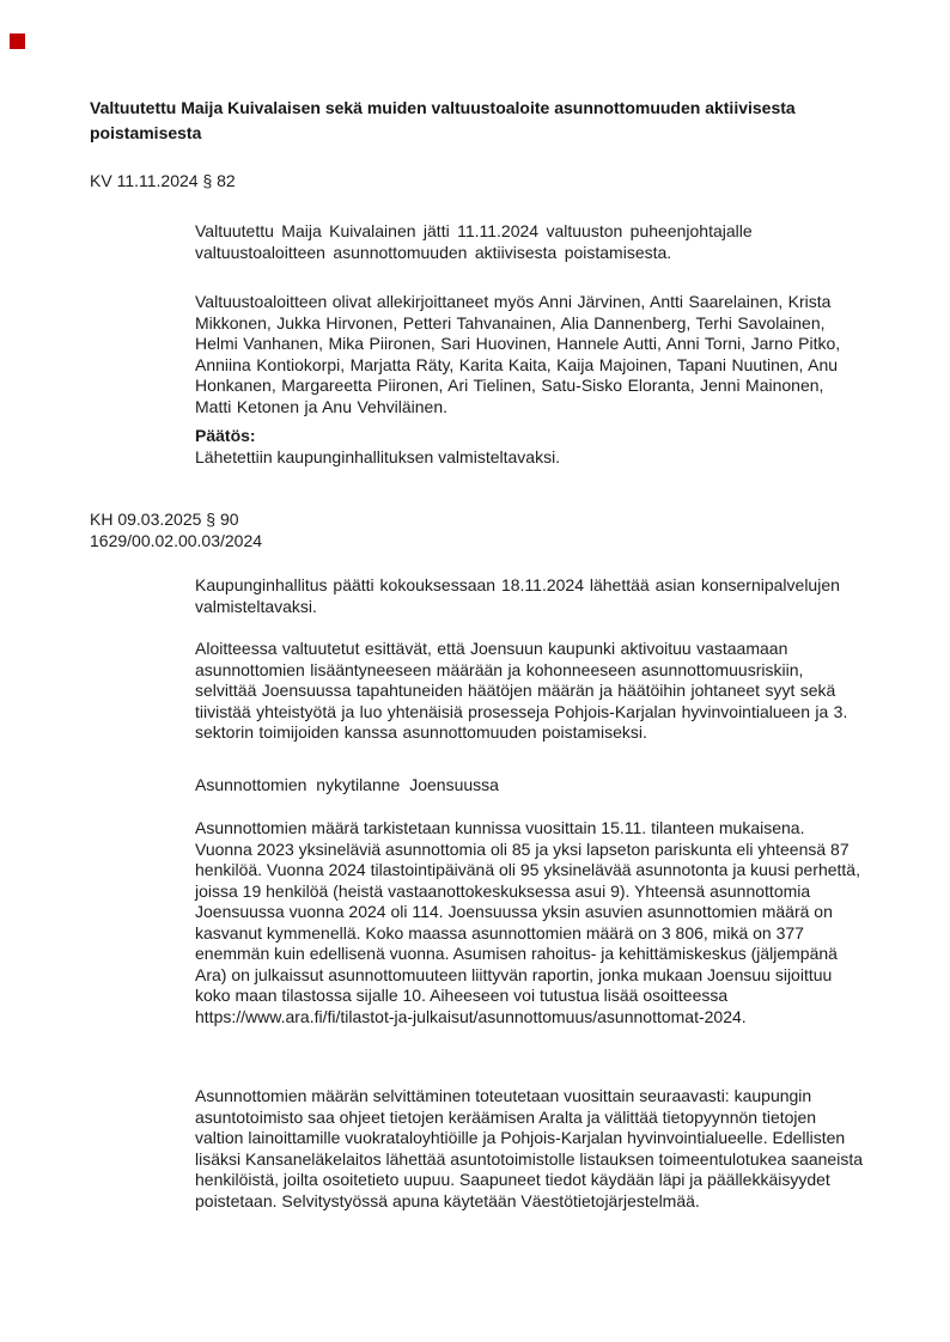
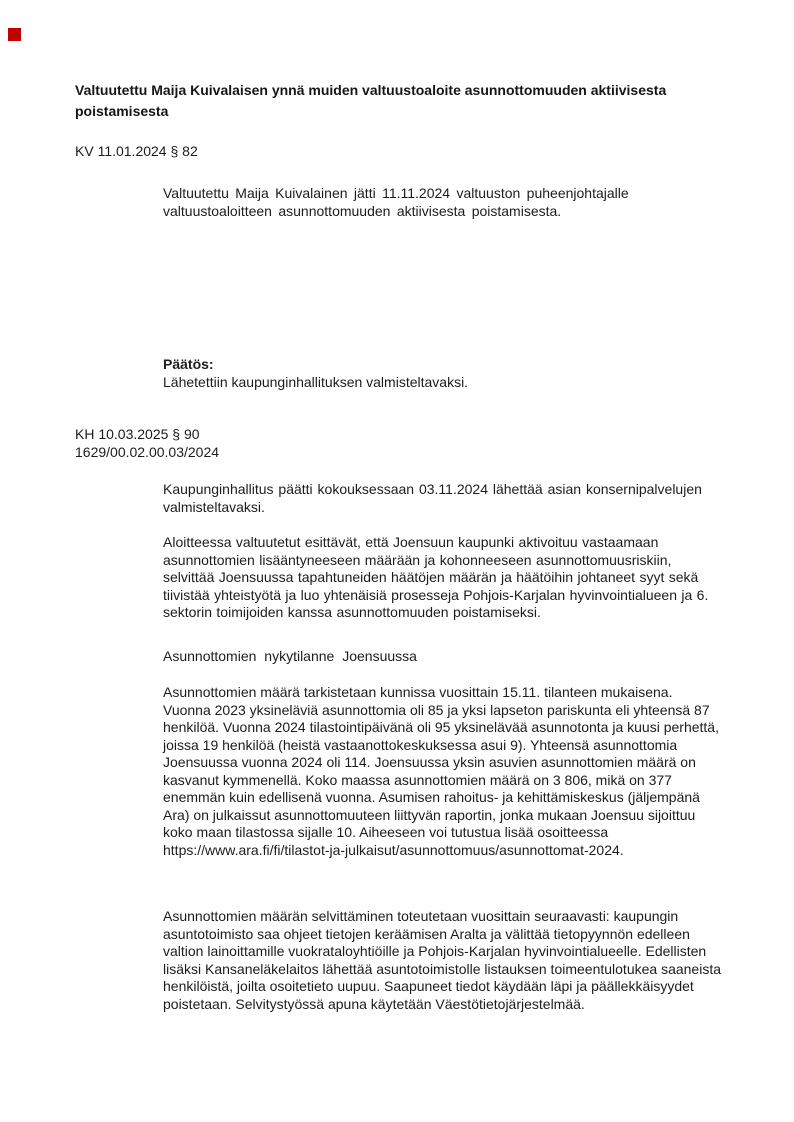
- Valtuutettu Maija Kuivalaisen sekä muiden valtuustoaloite asunnottomuuden aktiivisesta poistamisesta
+ Valtuutettu Maija Kuivalaisen ynnä muiden valtuustoaloite asunnottomuuden aktiivisesta poistamisesta
- KV 11.11.2024 § 82
+ KV 11.01.2024 § 82
  Valtuutettu Maija Kuivalainen jätti 11.11.2024 valtuuston puheenjohtajalle valtuustoaloitteen asunnottomuuden aktiivisesta poistamisesta.
- Valtuustoaloitteen olivat allekirjoittaneet myös Anni Järvinen, Antti Saarelainen, Krista Mikkonen, Jukka Hirvonen, Petteri Tahvanainen, Alia Dannenberg, Terhi Savolainen, Helmi Vanhanen, Mika Piironen, Sari Huovinen, Hannele Autti, Anni Torni, Jarno Pitko, Anniina Kontiokorpi, Marjatta Räty, Karita Kaita, Kaija Majoinen, Tapani Nuutinen, Anu Honkanen, Margareetta Piironen, Ari Tielinen, Satu-Sisko Eloranta, Jenni Mainonen, Matti Ketonen ja Anu Vehviläinen.
  Päätös:
  Lähetettiin kaupunginhallituksen valmisteltavaksi.
- KH 09.03.2025 § 90
+ KH 10.03.2025 § 90
  1629/00.02.00.03/2024
- Kaupunginhallitus päätti kokouksessaan 18.11.2024 lähettää asian konsernipalvelujen valmisteltavaksi.
+ Kaupunginhallitus päätti kokouksessaan 03.11.2024 lähettää asian konsernipalvelujen valmisteltavaksi.
- Aloitteessa valtuutetut esittävät, että Joensuun kaupunki aktivoituu vastaamaan asunnottomien lisääntyneeseen määrään ja kohonneeseen asunnottomuusriskiin, selvittää Joensuussa tapahtuneiden häätöjen määrän ja häätöihin johtaneet syyt sekä tiivistää yhteistyötä ja luo yhtenäisiä prosesseja Pohjois-Karjalan hyvinvointialueen ja 3. sektorin toimijoiden kanssa asunnottomuuden poistamiseksi.
+ Aloitteessa valtuutetut esittävät, että Joensuun kaupunki aktivoituu vastaamaan asunnottomien lisääntyneeseen määrään ja kohonneeseen asunnottomuusriskiin, selvittää Joensuussa tapahtuneiden häätöjen määrän ja häätöihin johtaneet syyt sekä tiivistää yhteistyötä ja luo yhtenäisiä prosesseja Pohjois-Karjalan hyvinvointialueen ja 6. sektorin toimijoiden kanssa asunnottomuuden poistamiseksi.
  Asunnottomien nykytilanne Joensuussa
  Asunnottomien määrä tarkistetaan kunnissa vuosittain 15.11. tilanteen mukaisena. Vuonna 2023 yksineläviä asunnottomia oli 85 ja yksi lapseton pariskunta eli yhteensä 87 henkilöä. Vuonna 2024 tilastointipäivänä oli 95 yksinelävää asunnotonta ja kuusi perhettä, joissa 19 henkilöä (heistä vastaanottokeskuksessa asui 9). Yhteensä asunnottomia Joensuussa vuonna 2024 oli 114. Joensuussa yksin asuvien asunnottomien määrä on kasvanut kymmenellä. Koko maassa asunnottomien määrä on 3 806, mikä on 377 enemmän kuin edellisenä vuonna. Asumisen rahoitus- ja kehittämiskeskus (jäljempänä Ara) on julkaissut asunnottomuuteen liittyvän raportin, jonka mukaan Joensuu sijoittuu koko maan tilastossa sijalle 10. Aiheeseen voi tutustua lisää osoitteessa https://www.ara.fi/fi/tilastot-ja-julkaisut/asunnottomuus/asunnottomat-2024.
- Asunnottomien määrän selvittäminen toteutetaan vuosittain seuraavasti: kaupungin asuntotoimisto saa ohjeet tietojen keräämisen Aralta ja välittää tietopyynnön tietojen valtion lainoittamille vuokrataloyhtiöille ja Pohjois-Karjalan hyvinvointialueelle. Edellisten lisäksi Kansaneläkelaitos lähettää asuntotoimistolle listauksen toimeentulotukea saaneista henkilöistä, joilta osoitetieto uupuu. Saapuneet tiedot käydään läpi ja päällekkäisyydet poistetaan. Selvitystyössä apuna käytetään Väestötietojärjestelmää.
+ Asunnottomien määrän selvittäminen toteutetaan vuosittain seuraavasti: kaupungin asuntotoimisto saa ohjeet tietojen keräämisen Aralta ja välittää tietopyynnön edelleen valtion lainoittamille vuokrataloyhtiöille ja Pohjois-Karjalan hyvinvointialueelle. Edellisten lisäksi Kansaneläkelaitos lähettää asuntotoimistolle listauksen toimeentulotukea saaneista henkilöistä, joilta osoitetieto uupuu. Saapuneet tiedot käydään läpi ja päällekkäisyydet poistetaan. Selvitystyössä apuna käytetään Väestötietojärjestelmää.
